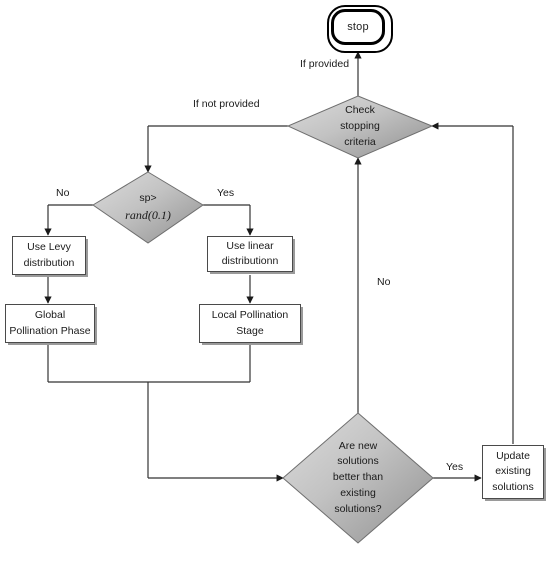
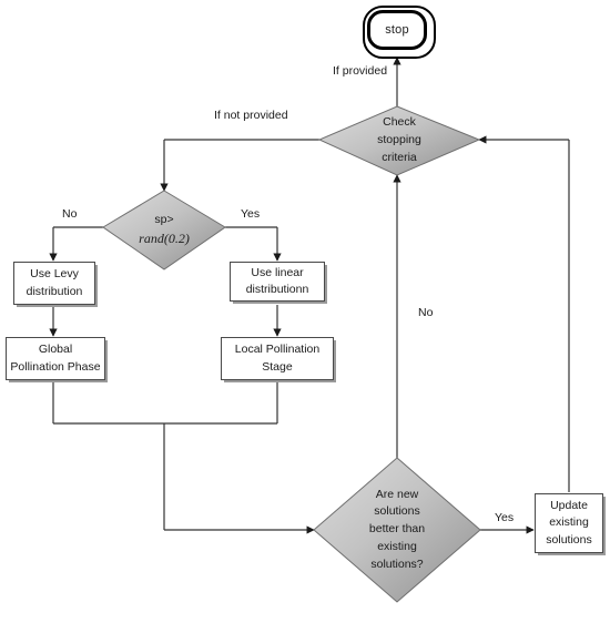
  stop
  Check
  stopping
  criteria
  sp>
- rand(0.1)
+ rand(0.2)
  Are new
  solutions
  better than
  existing
  solutions?
  Use Levy
  distribution
  Use linear
  distributionn
  Global
  Pollination Phase
  Local Pollination
  Stage
  Update
  existing
  solutions
  If provided
  If not provided
  No
  Yes
  No
  Yes
